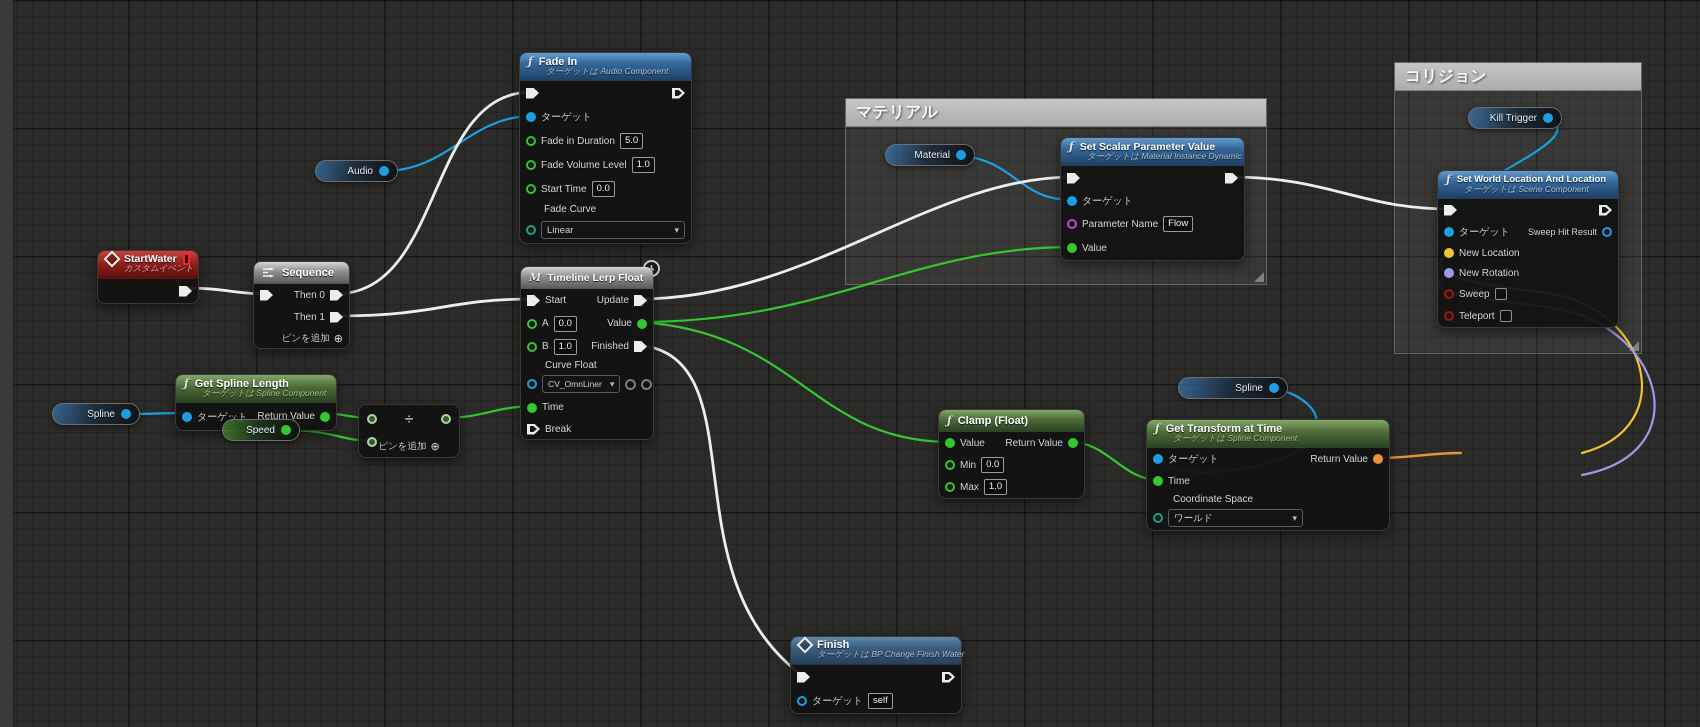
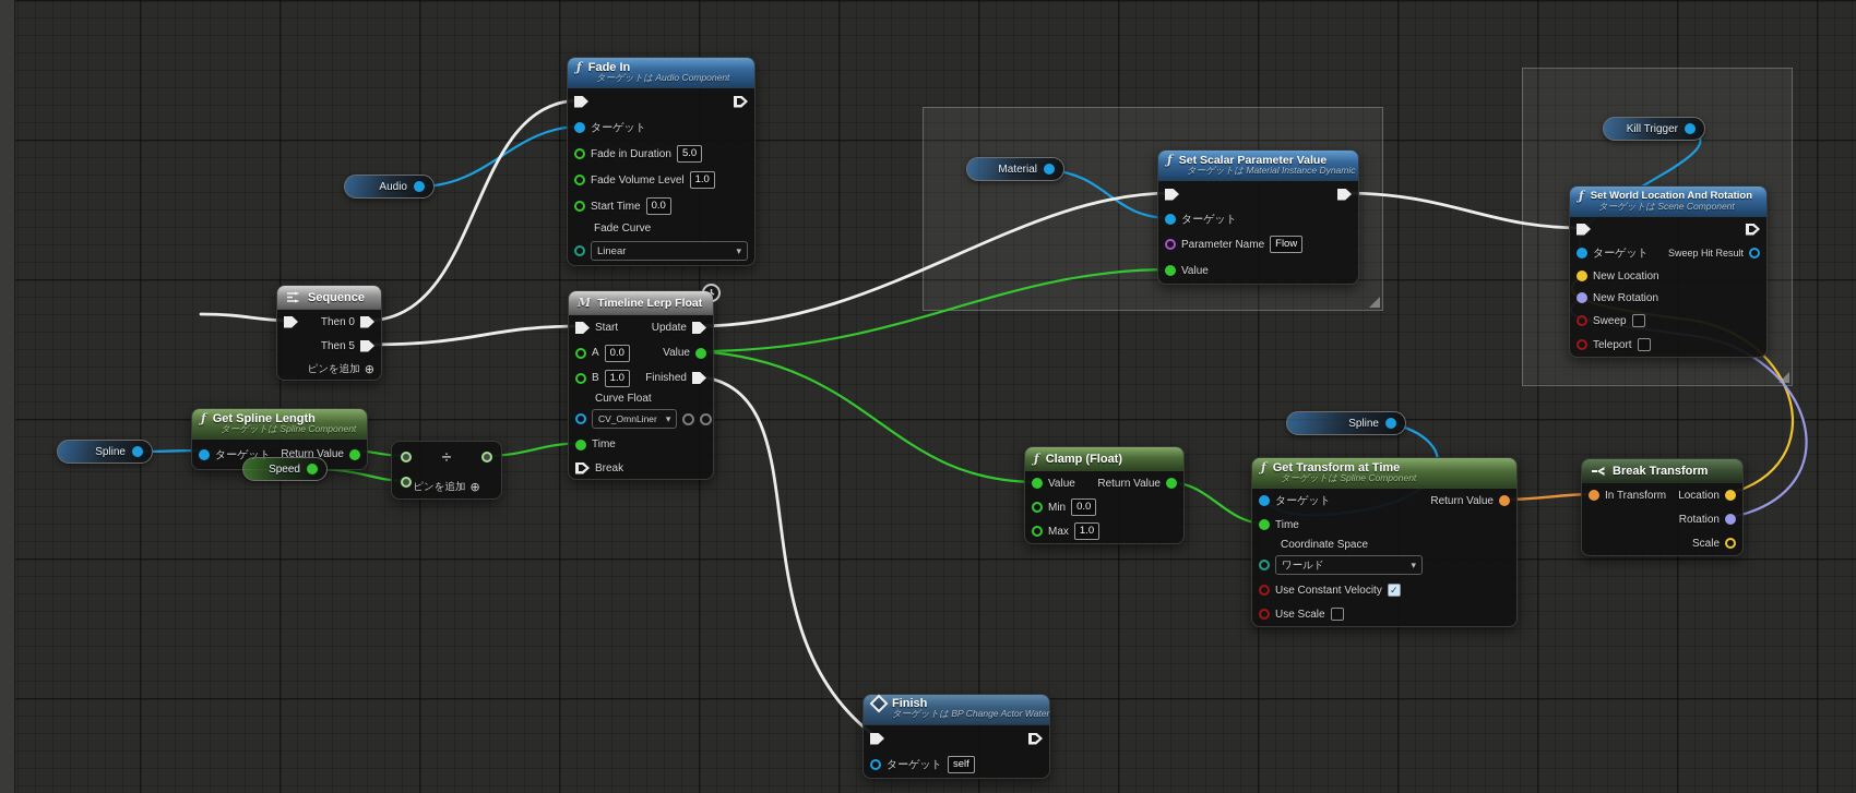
- マテリアル
- コリジョン
- StartWater
- カスタムイベント
  Sequence
  Then 0
- Then 1
+ Then 5
  ピンを追加
  ⊕
  ƒ
  Fade In
  ターゲットは Audio Component
  ターゲット
  Fade in Duration
  5.0
  Fade Volume Level
  1.0
  Start Time
  0.0
  Fade Curve
  Linear
  ▾
  M
  Timeline Lerp Float
  Start
  Update
  A
  0.0
  Value
  B
  1.0
  Finished
  Curve Float
  CV_OmnLiner
  ▾
  Time
  Break
  ƒ
  Get Spline Length
  ターゲットは Spline Component
  ターゲット
  Return Value
  ÷
  ピンを追加
  ⊕
  ƒ
  Clamp (Float)
  Value
  Return Value
  Min
  0.0
  Max
  1.0
  ƒ
  Set Scalar Parameter Value
  ターゲットは Material Instance Dynamic
  ターゲット
  Parameter Name
  Flow
  Value
  ƒ
  Get Transform at Time
  ターゲットは Spline Component
  ターゲット
  Return Value
  Time
  Coordinate Space
  ワールド
  ▾
+ Use Constant Velocity
+ ✓
+ Use Scale
+ Break Transform
+ In Transform
+ Location
+ Rotation
+ Scale
  ƒ
- Set World Location And Location
+ Set World Location And Rotation
  ターゲットは Scene Component
  ターゲット
  Sweep Hit Result
  New Location
  New Rotation
  Sweep
  Teleport
  Finish
- ターゲットは BP Change Finish Water
+ ターゲットは BP Change Actor Water
  ターゲット
  self
  Audio
  Spline
  Speed
  Material
  Spline
  Kill Trigger
